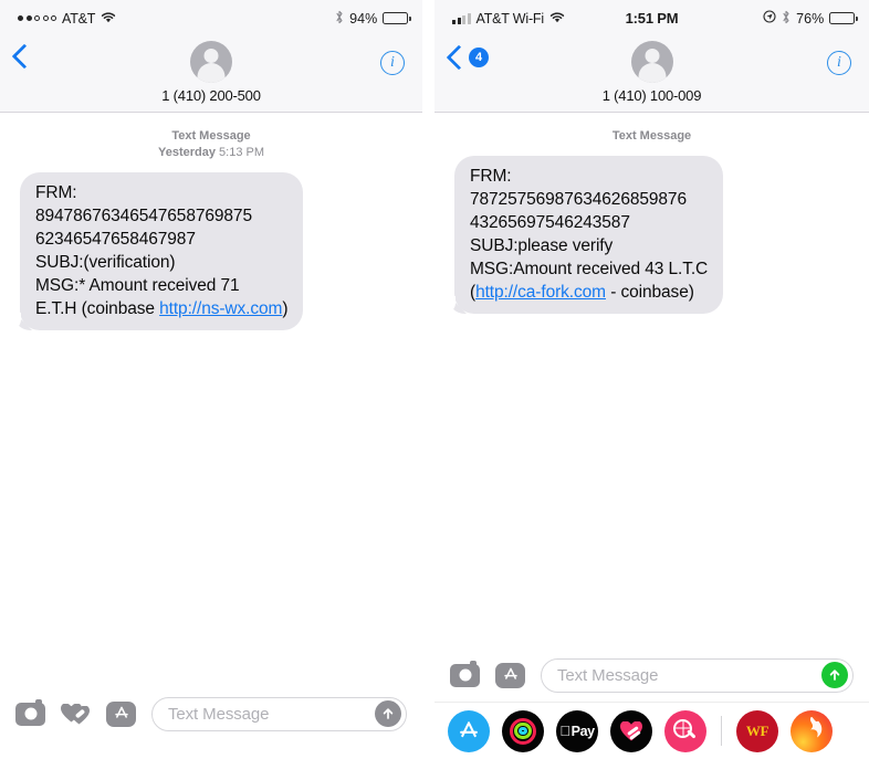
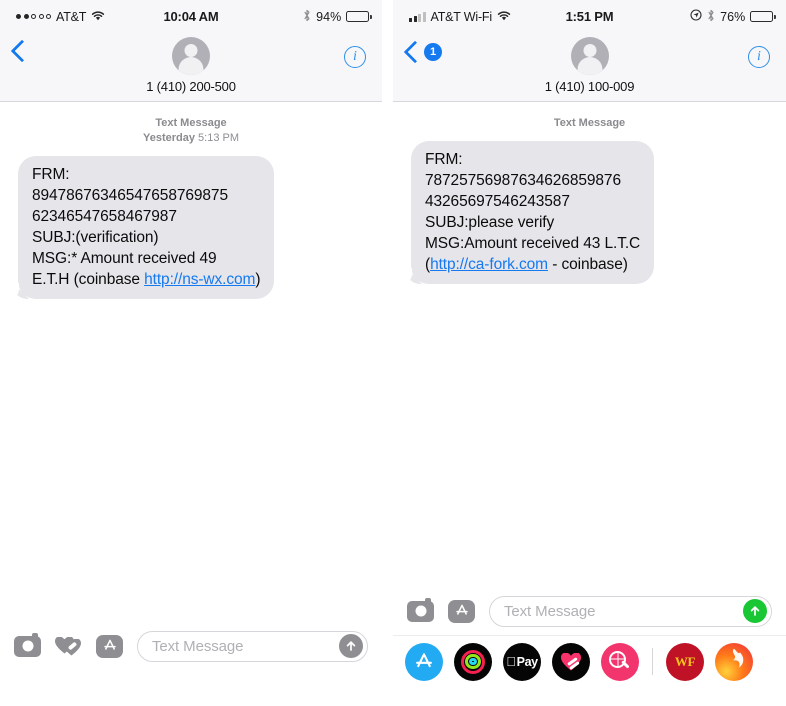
  AT&T
+ 10:04 AM
  94%
  1 (410) 200-500
  i
  Text Message
  Yesterday 5:13 PM
  FRM:
  89478676346547658769875
  62346547658467987
  SUBJ:(verification)
- MSG:* Amount received 71
+ MSG:* Amount received 49
  E.T.H (coinbase http://ns-wx.com)
  Text Message
  AT&T Wi-Fi
  1:51 PM
  76%
- 4
+ 1
  1 (410) 100-009
  i
  Text Message
  FRM:
  78725756987634626859876
  43265697546243587
  SUBJ:please verify
  MSG:Amount received 43 L.T.C
  (http://ca-fork.com - coinbase)
  Text Message
  
  Pay
  WF
